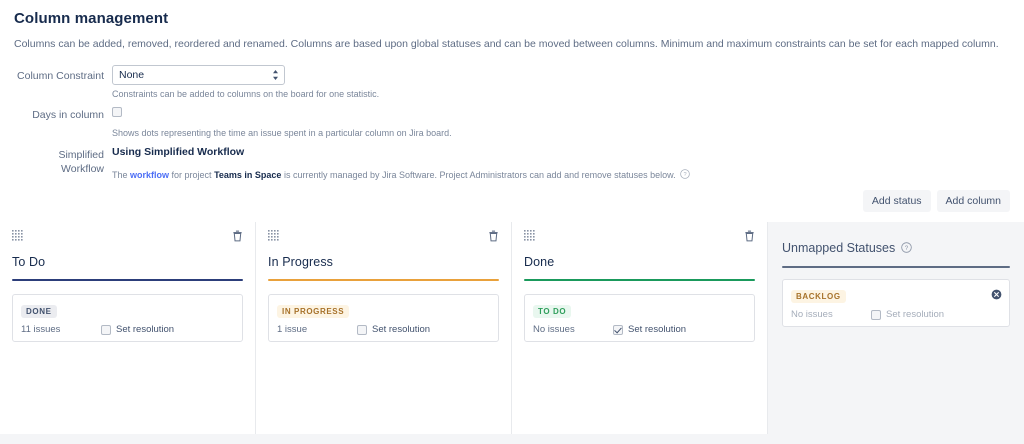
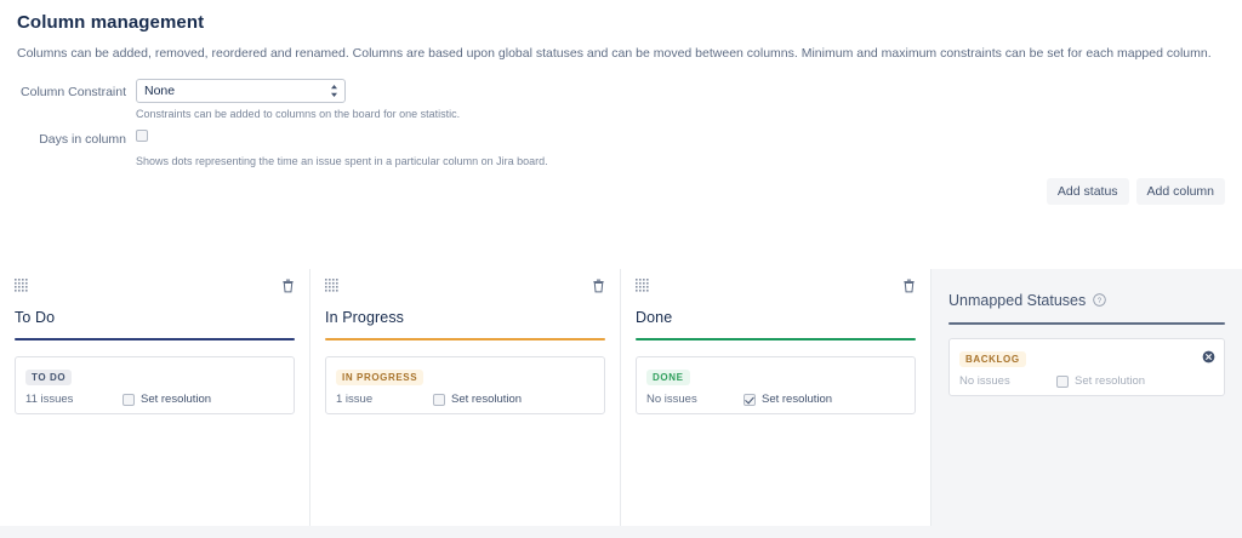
  Column management
  Columns can be added, removed, reordered and renamed. Columns are based upon global statuses and can be moved between columns. Minimum and maximum constraints can be set for each mapped column.
  Column Constraint
  None
  Constraints can be added to columns on the board for one statistic.
  Days in column
  Shows dots representing the time an issue spent in a particular column on Jira board.
- Simplified
- Workflow
- Using Simplified Workflow
- The workflow for project Teams in Space is currently managed by Jira Software. Project Administrators can add and remove statuses below.
  Add status
  Add column
  To Do
- DONE
+ TO DO
  11 issues
  Set resolution
  In Progress
  IN PROGRESS
  1 issue
  Set resolution
  Done
- TO DO
+ DONE
  No issues
  Set resolution
  Unmapped Statuses
  BACKLOG
  No issues
  Set resolution
